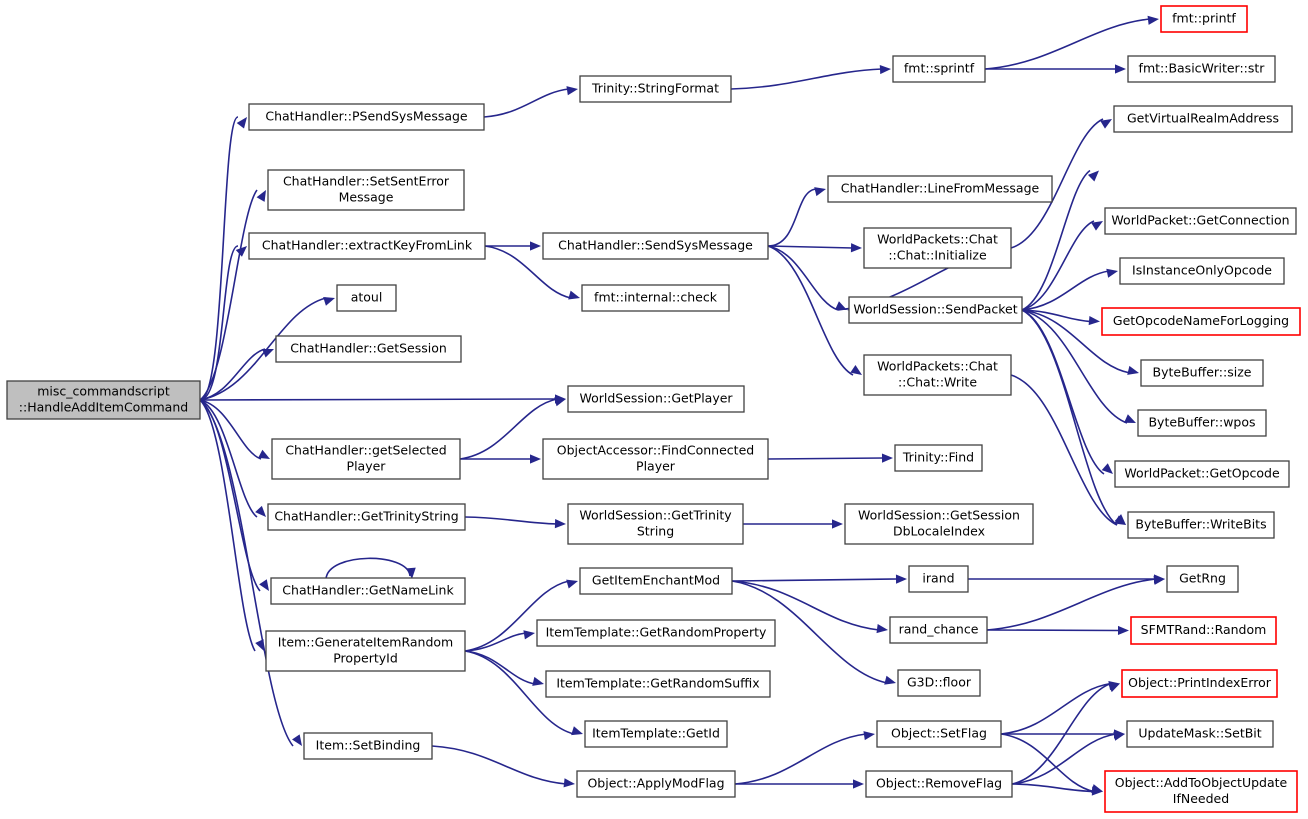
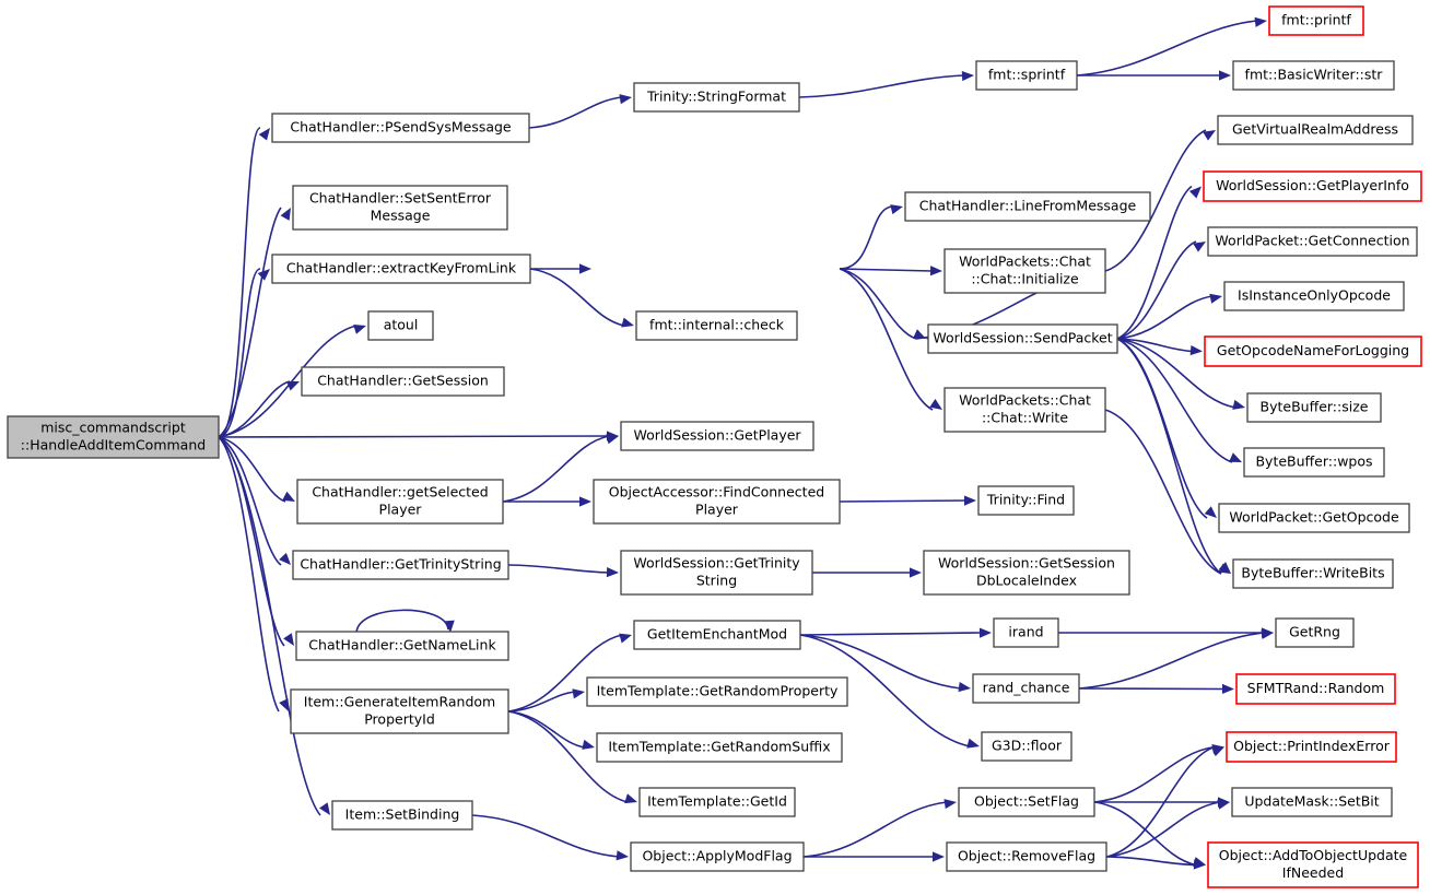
  misc_commandscript
  ::HandleAddItemCommand
  ChatHandler::PSendSysMessage
  ChatHandler::SetSentError
  Message
  ChatHandler::extractKeyFromLink
  atoul
  ChatHandler::GetSession
  ChatHandler::getSelected
  Player
  ChatHandler::GetTrinityString
  ChatHandler::GetNameLink
  Item::GenerateItemRandom
  PropertyId
  Item::SetBinding
  Trinity::StringFormat
- ChatHandler::SendSysMessage
  fmt::internal::check
  WorldSession::GetPlayer
  ObjectAccessor::FindConnected
  Player
  WorldSession::GetTrinity
  String
  GetItemEnchantMod
  ItemTemplate::GetRandomProperty
  ItemTemplate::GetRandomSuffix
  ItemTemplate::GetId
  Object::ApplyModFlag
  fmt::sprintf
  ChatHandler::LineFromMessage
  WorldPackets::Chat
  ::Chat::Initialize
  WorldSession::SendPacket
  WorldPackets::Chat
  ::Chat::Write
  Trinity::Find
  WorldSession::GetSession
  DbLocaleIndex
  irand
  rand_chance
  G3D::floor
  Object::SetFlag
  Object::RemoveFlag
  fmt::printf
  fmt::BasicWriter::str
  GetVirtualRealmAddress
+ WorldSession::GetPlayerInfo
  WorldPacket::GetConnection
  IsInstanceOnlyOpcode
  GetOpcodeNameForLogging
  ByteBuffer::size
  ByteBuffer::wpos
  WorldPacket::GetOpcode
  ByteBuffer::WriteBits
  GetRng
  SFMTRand::Random
  Object::PrintIndexError
  UpdateMask::SetBit
  Object::AddToObjectUpdate
  IfNeeded
